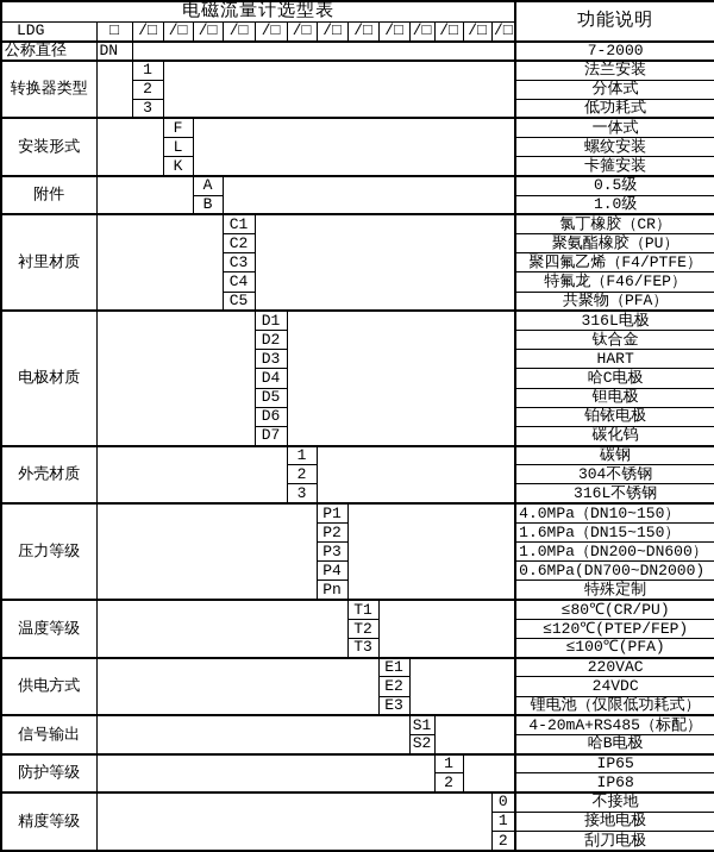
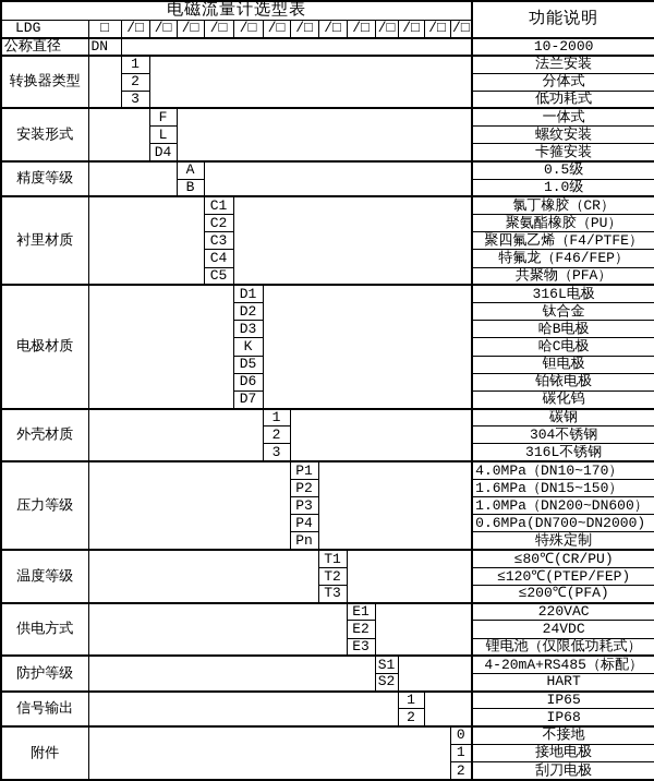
  电磁流量计选型表	功能说明
  LDG	□	/□	/□	/□	/□	/□	/□	/□	/□	/□	/□	/□	/□	/□
- 公称直径	DN		7-2000
+ 公称直径	DN		10-2000
  转换器类型		1		法兰安装
  2	分体式
  3	低功耗式
  安装形式		F		一体式
  L	螺纹安装
- K	卡箍安装
+ D4	卡箍安装
- 附件		A		0.5级
+ 精度等级		A		0.5级
  B	1.0级
  衬里材质		C1		氯丁橡胶（CR）
  C2	聚氨酯橡胶（PU）
  C3	聚四氟乙烯（F4/PTFE）
  C4	特氟龙（F46/FEP）
  C5	共聚物（PFA）
  电极材质		D1		316L电极
  D2	钛合金
- D3	HART
+ D3	哈B电极
- D4	哈C电极
+ K	哈C电极
  D5	钽电极
  D6	铂铱电极
  D7	碳化钨
  外壳材质		1		碳钢
  2	304不锈钢
  3	316L不锈钢
- 压力等级		P1		4.0MPa（DN10~150）
+ 压力等级		P1		4.0MPa（DN10~170）
  P2	1.6MPa（DN15~150）
  P3	1.0MPa（DN200~DN600）
  P4	0.6MPa(DN700~DN2000)
  Pn	特殊定制
  温度等级		T1		≤80℃(CR/PU)
  T2	≤120℃(PTEP/FEP)
- T3	≤100℃(PFA)
+ T3	≤200℃(PFA)
  供电方式		E1		220VAC
  E2	24VDC
  E3	锂电池（仅限低功耗式）
- 信号输出		S1		4-20mA+RS485（标配）
+ 防护等级		S1		4-20mA+RS485（标配）
- S2	哈B电极
+ S2	HART
- 防护等级		1		IP65
+ 信号输出		1		IP65
  2	IP68
- 精度等级		0	不接地
+ 附件		0	不接地
  1	接地电极
  2	刮刀电极
